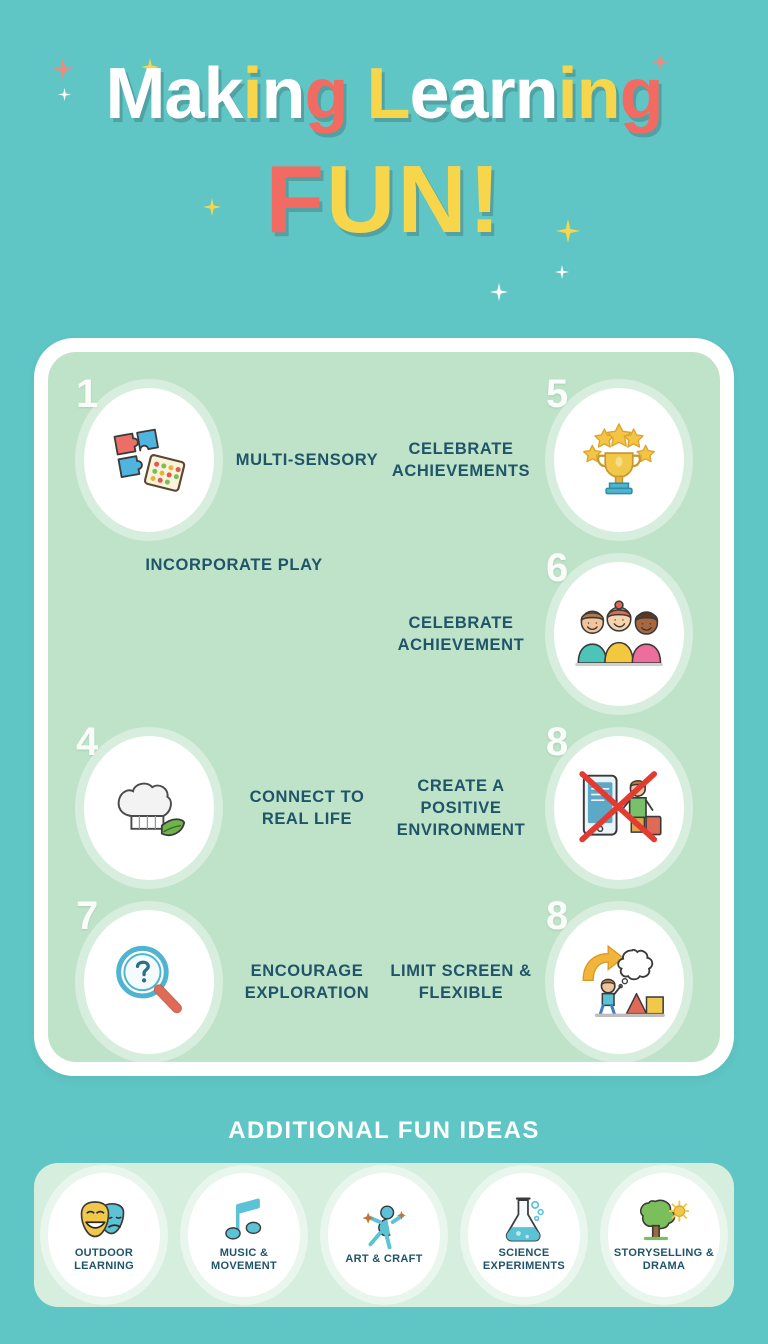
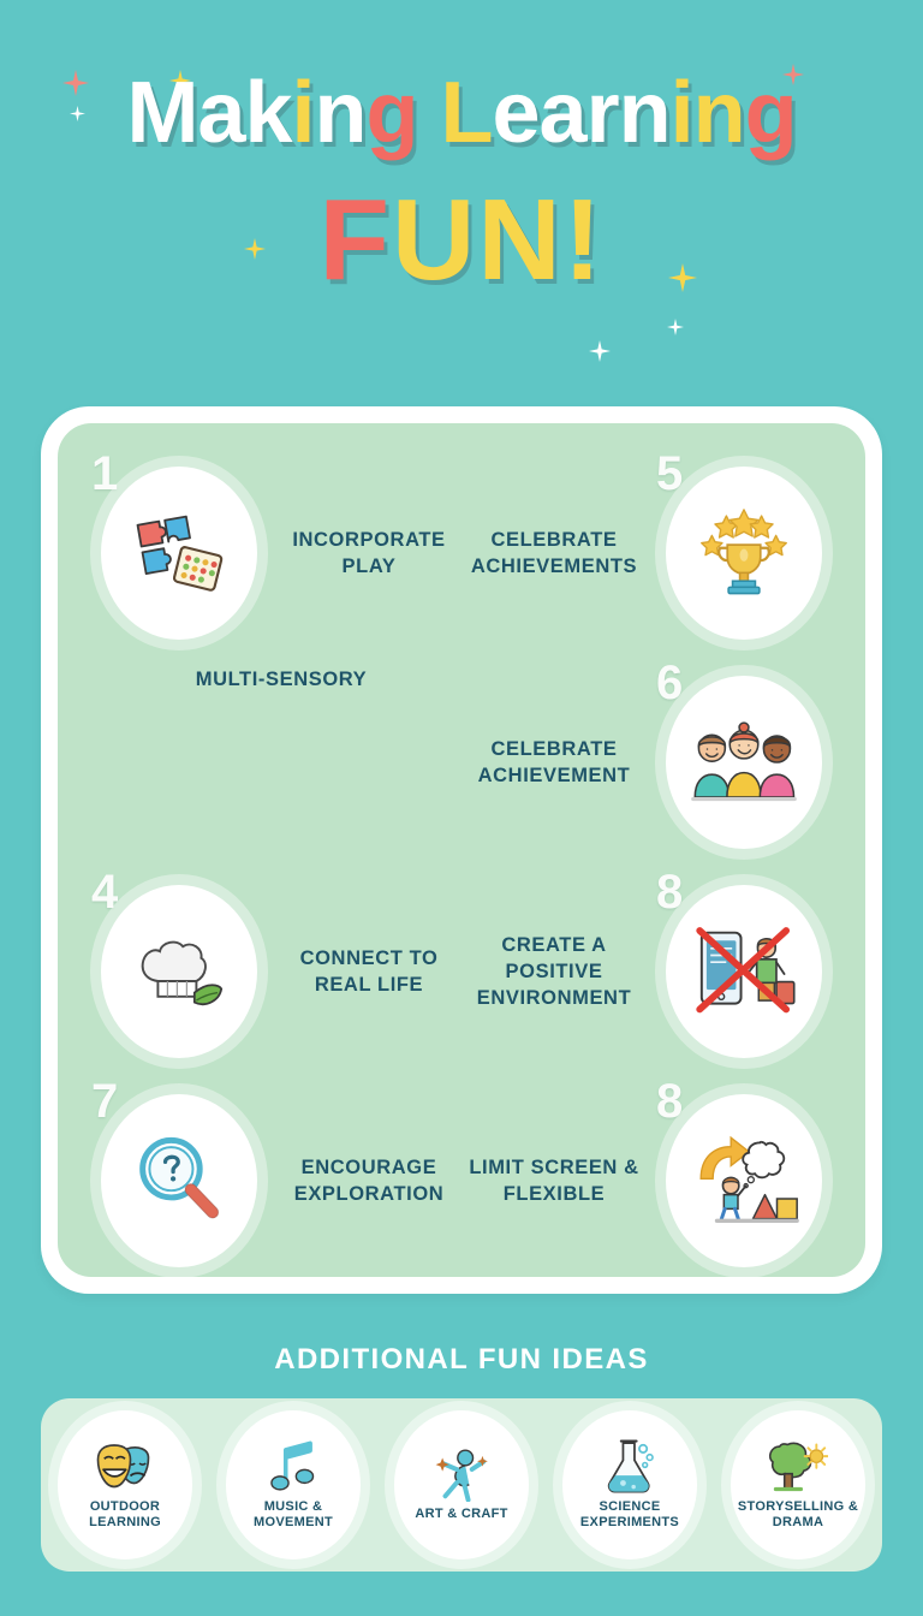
  Making Learning
  FUN!
  1
- MULTI-SENSORY
+ INCORPORATE PLAY
  5
  CELEBRATE ACHIEVEMENTS
- INCORPORATE PLAY
+ MULTI-SENSORY
  6
  CELEBRATE ACHIEVEMENT
  4
  CONNECT TO REAL LIFE
  8
  CREATE A POSITIVE ENVIRONMENT
  7
  ENCOURAGE EXPLORATION
  8
  LIMIT SCREEN & FLEXIBLE
  ADDITIONAL FUN IDEAS
  OUTDOOR LEARNING
  MUSIC & MOVEMENT
  ART & CRAFT
  SCIENCE EXPERIMENTS
  STORYSELLING & DRAMA
